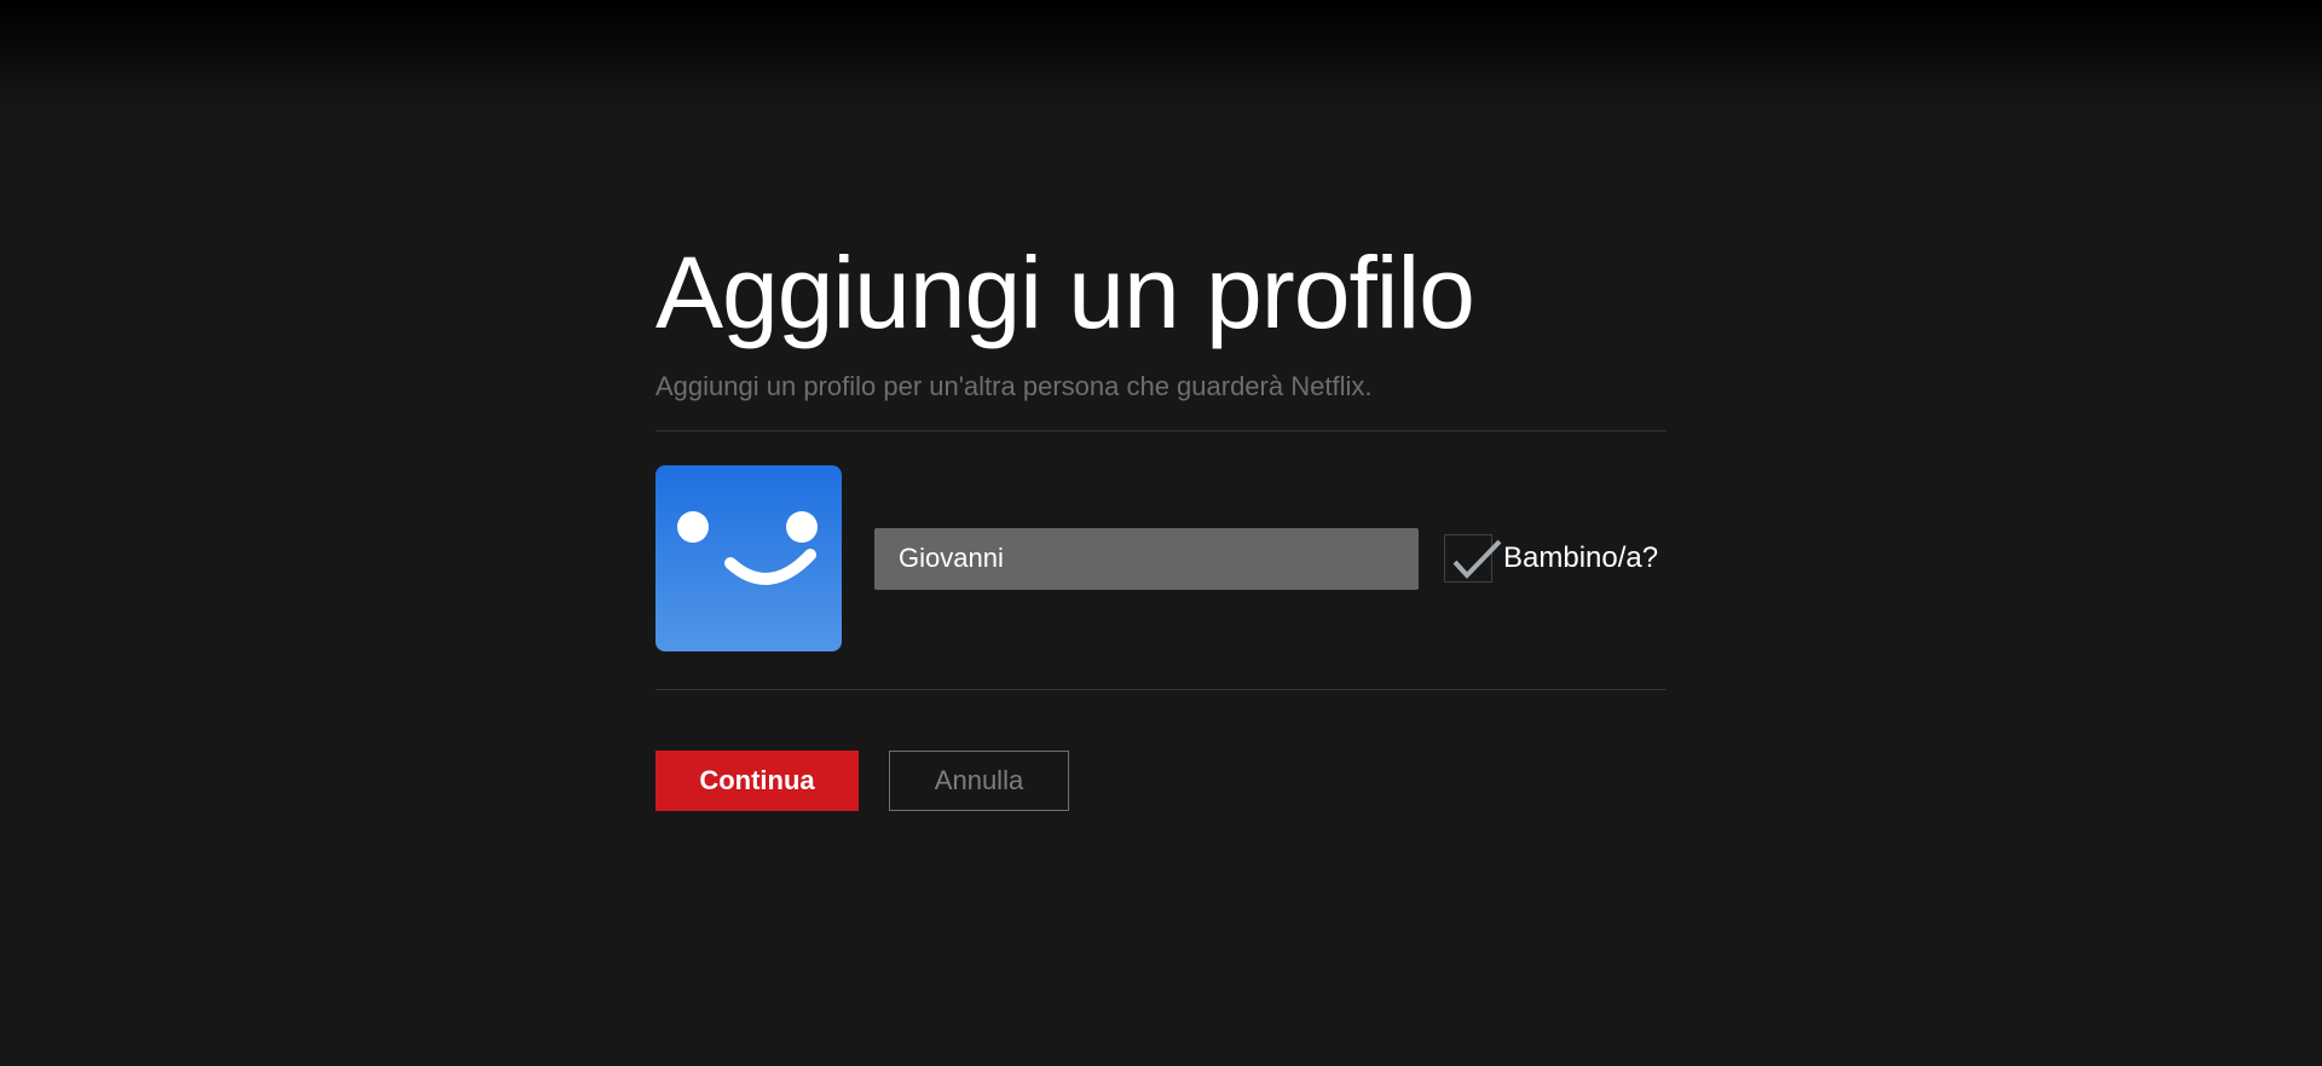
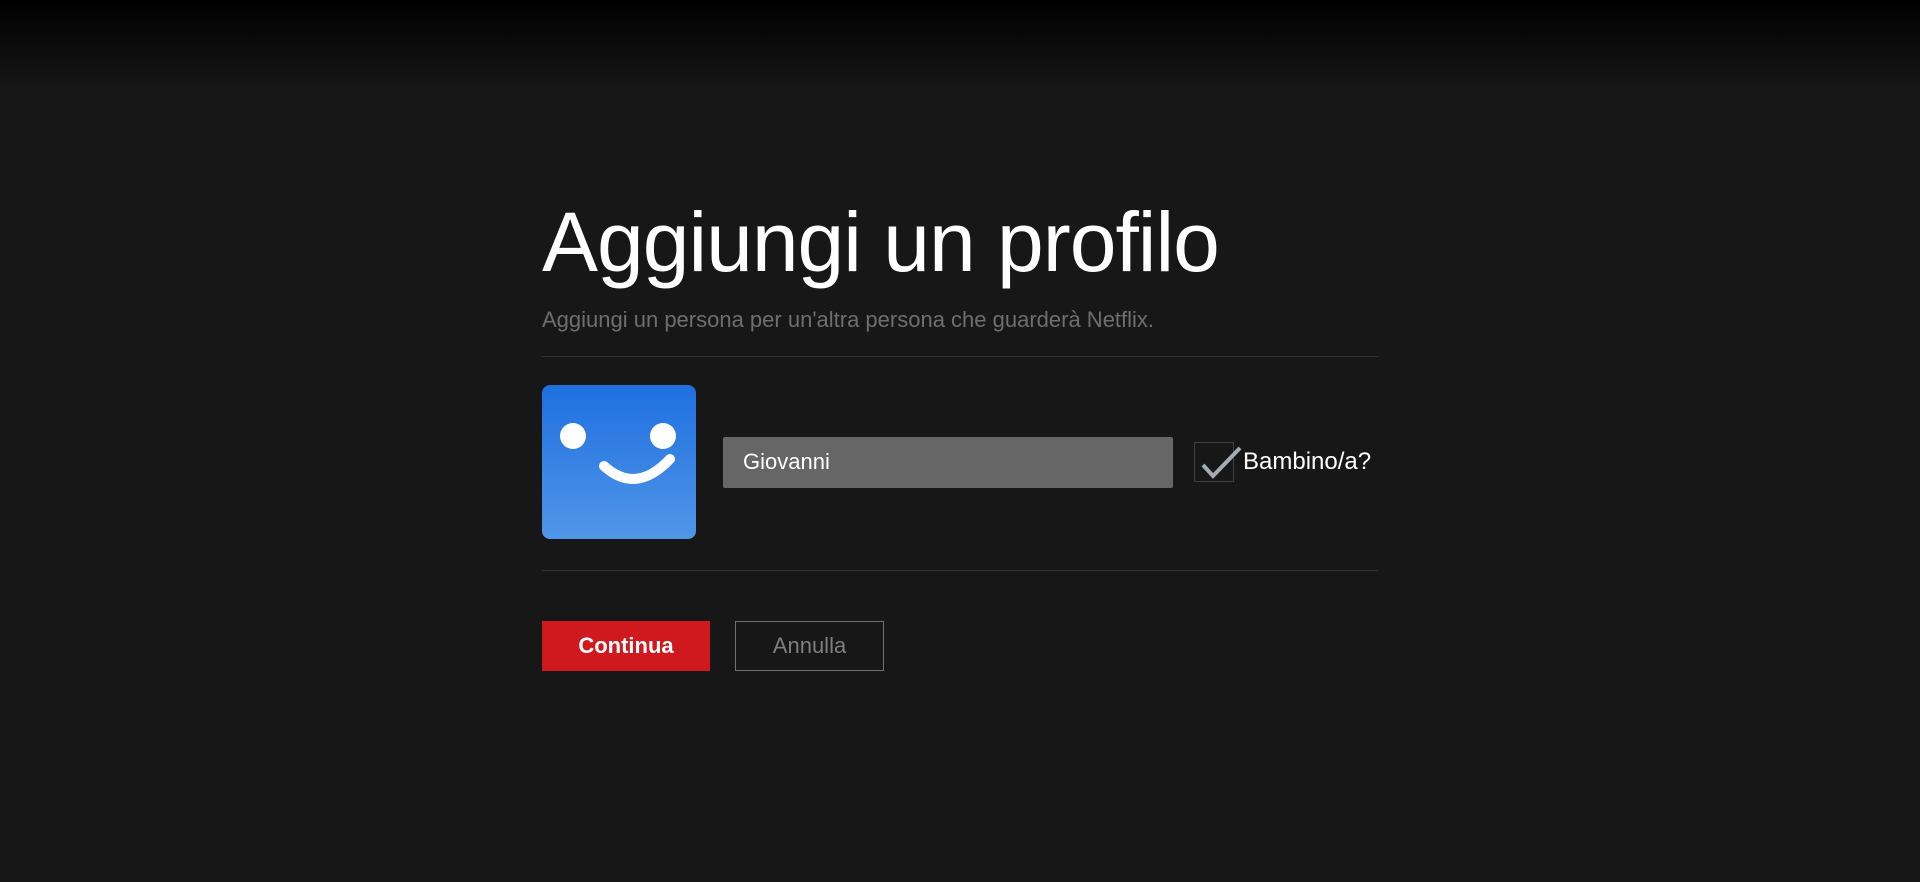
  Aggiungi un profilo
- Aggiungi un profilo per un'altra persona che guarderà Netflix.
+ Aggiungi un persona per un'altra persona che guarderà Netflix.
  Giovanni
  Bambino/a?
  Continua
  Annulla
